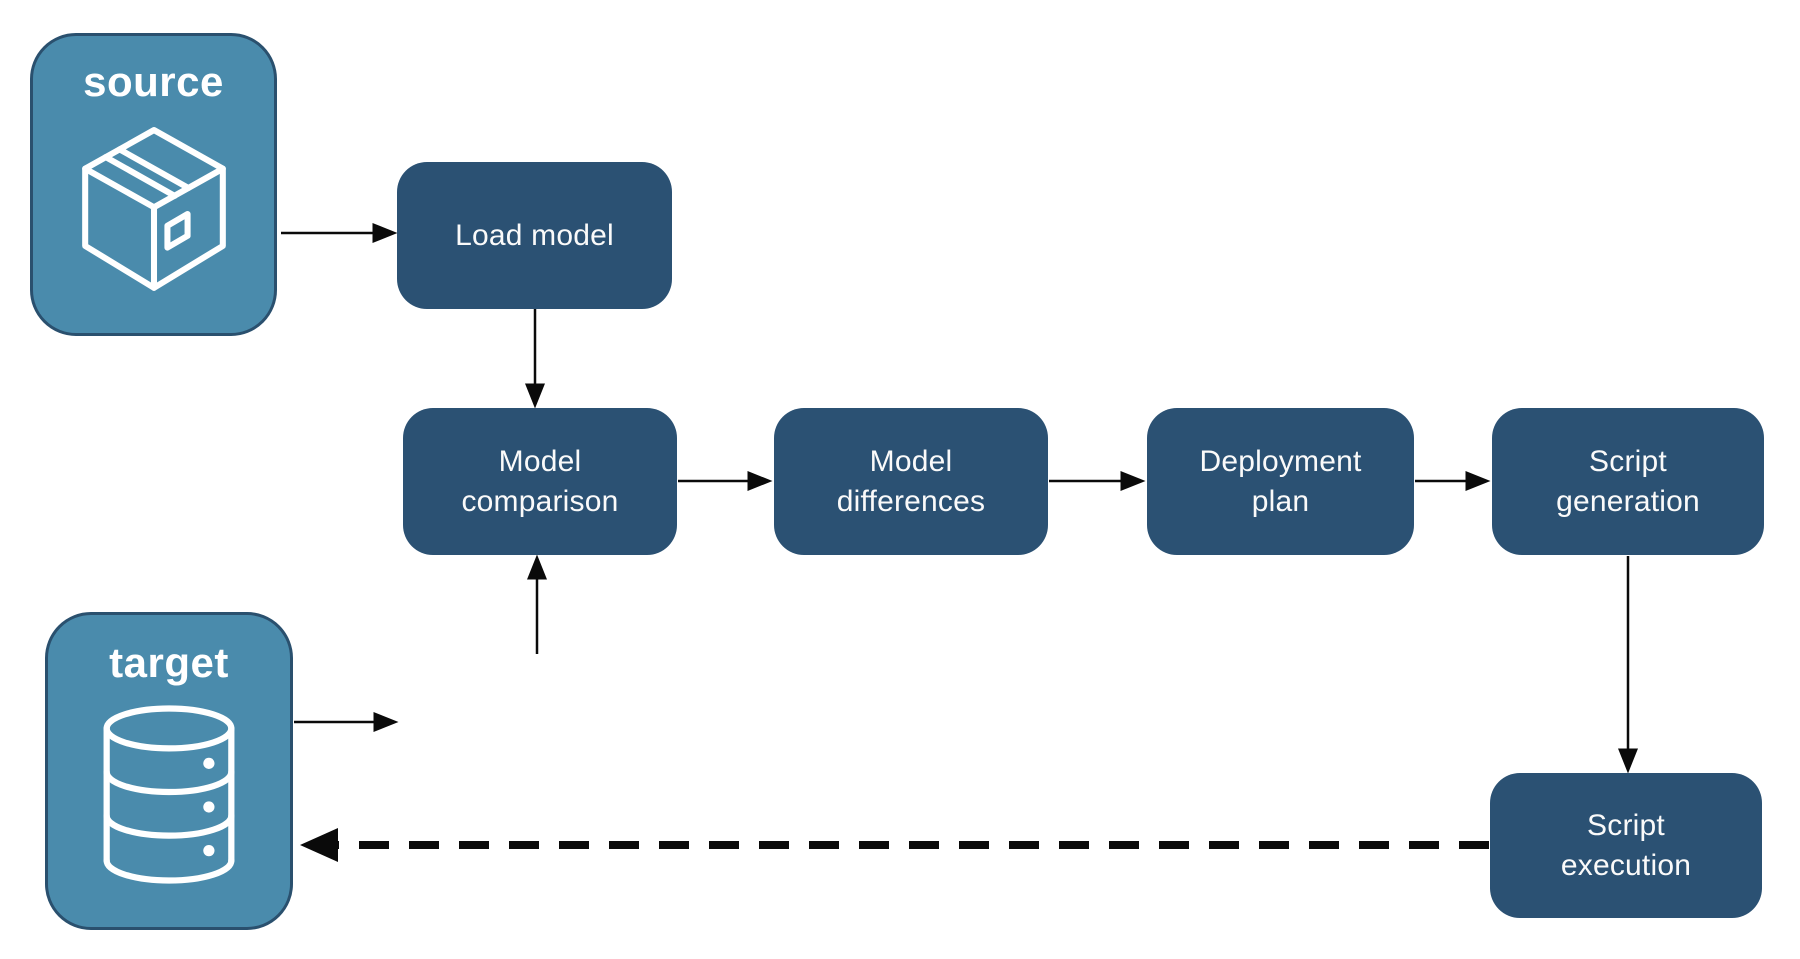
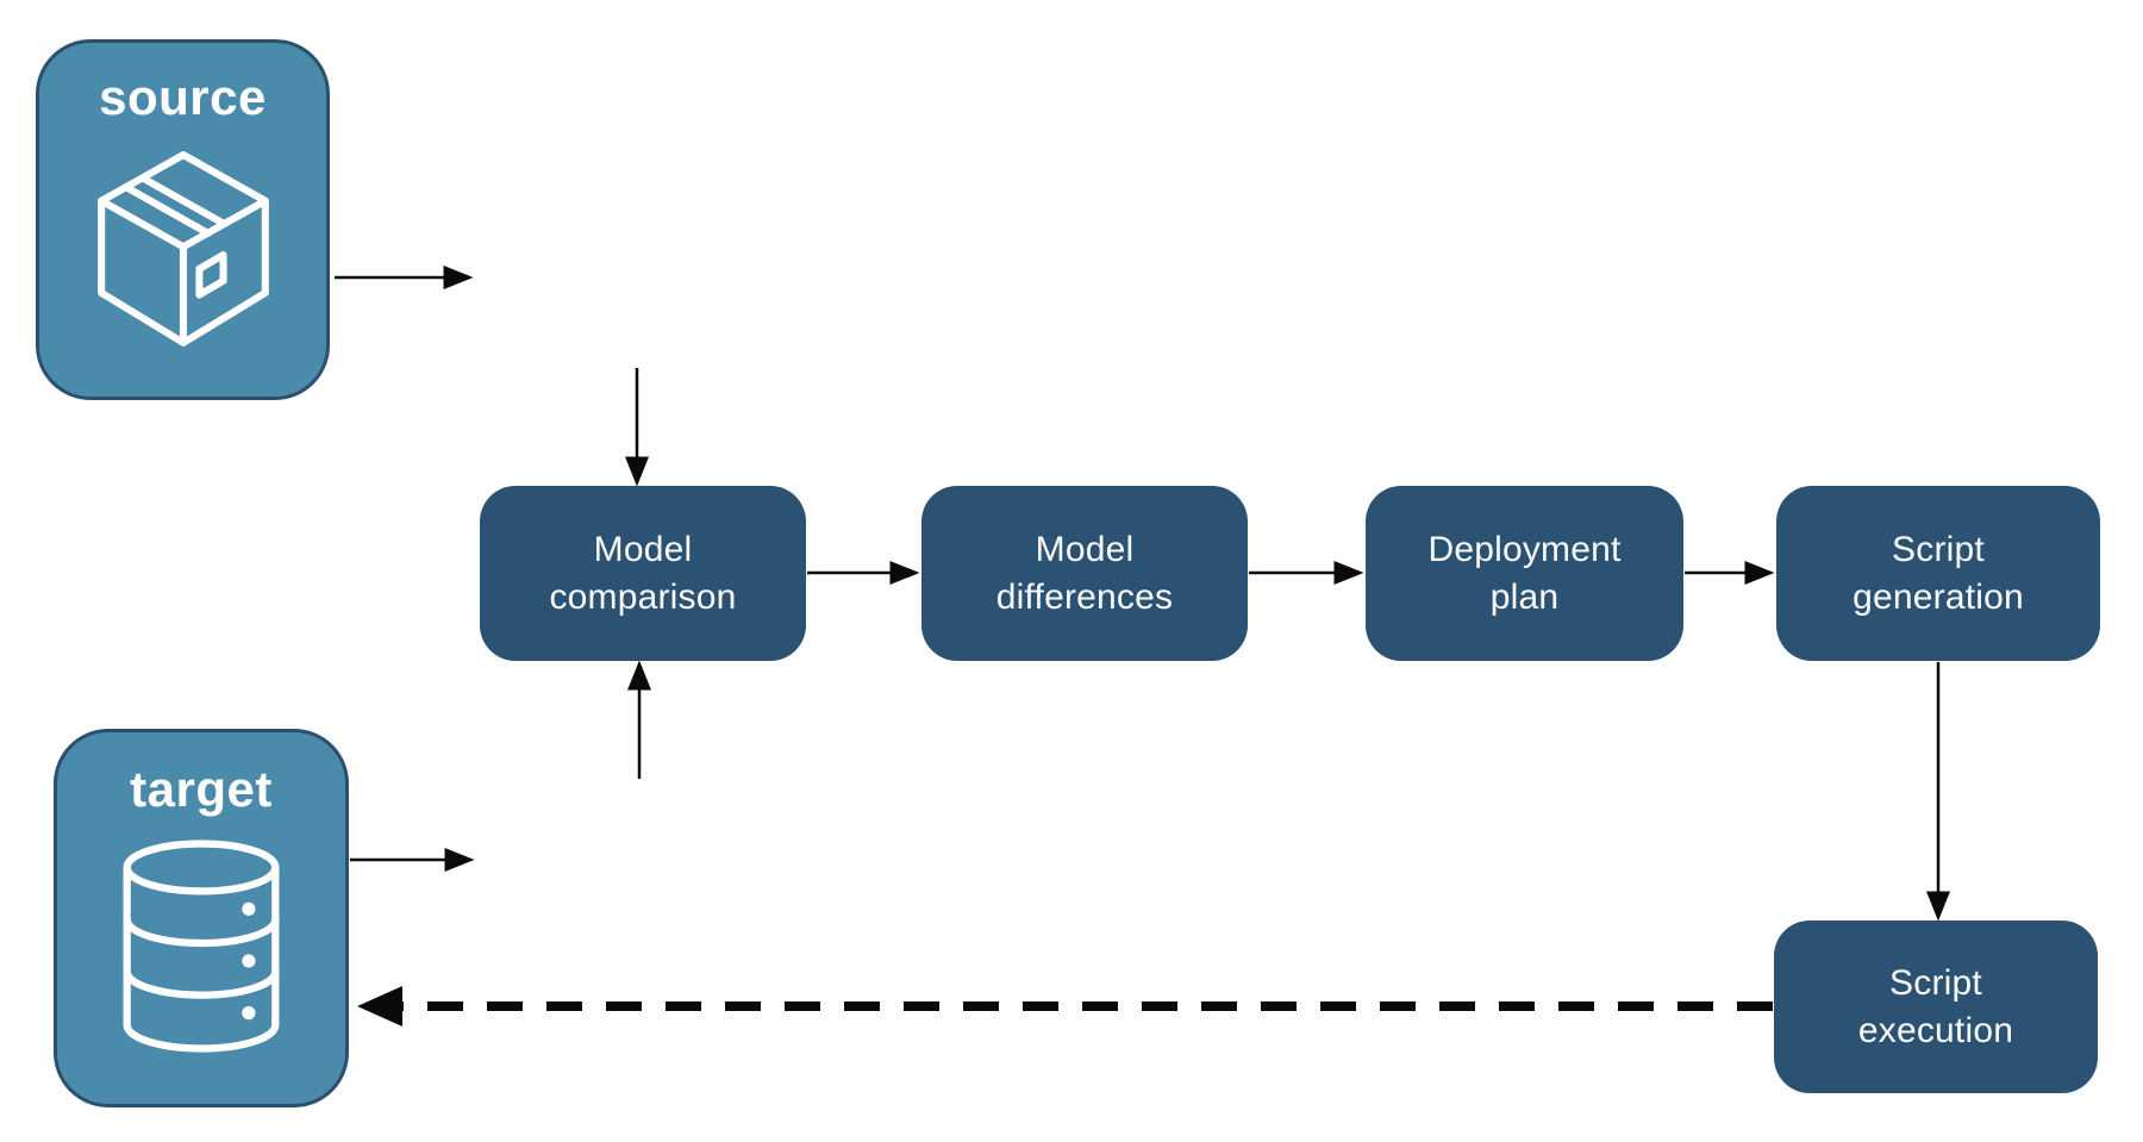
  source
  target
- Load model
  Model comparison
  Model differences
  Deployment plan
  Script generation
  Script execution
